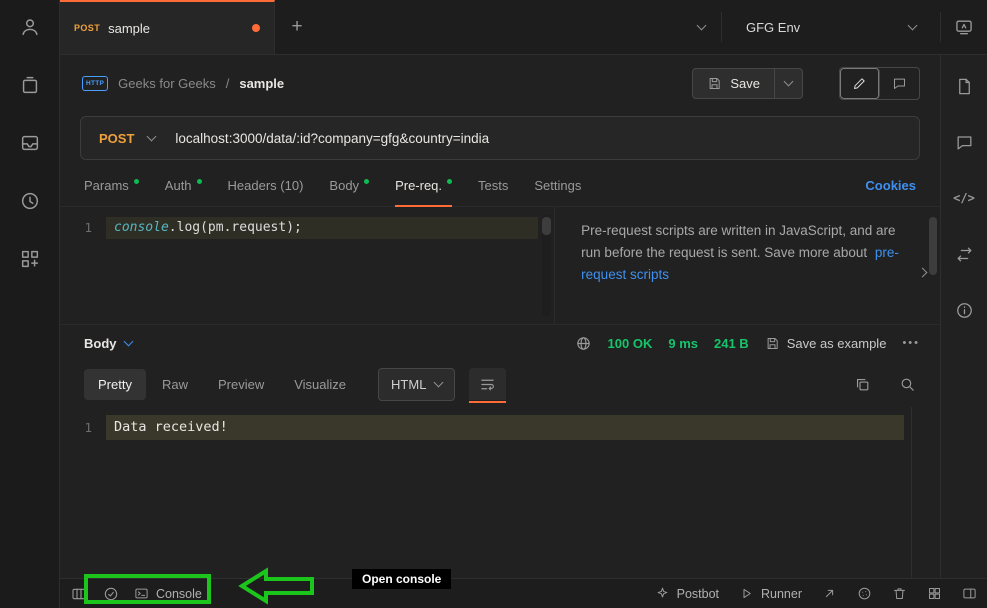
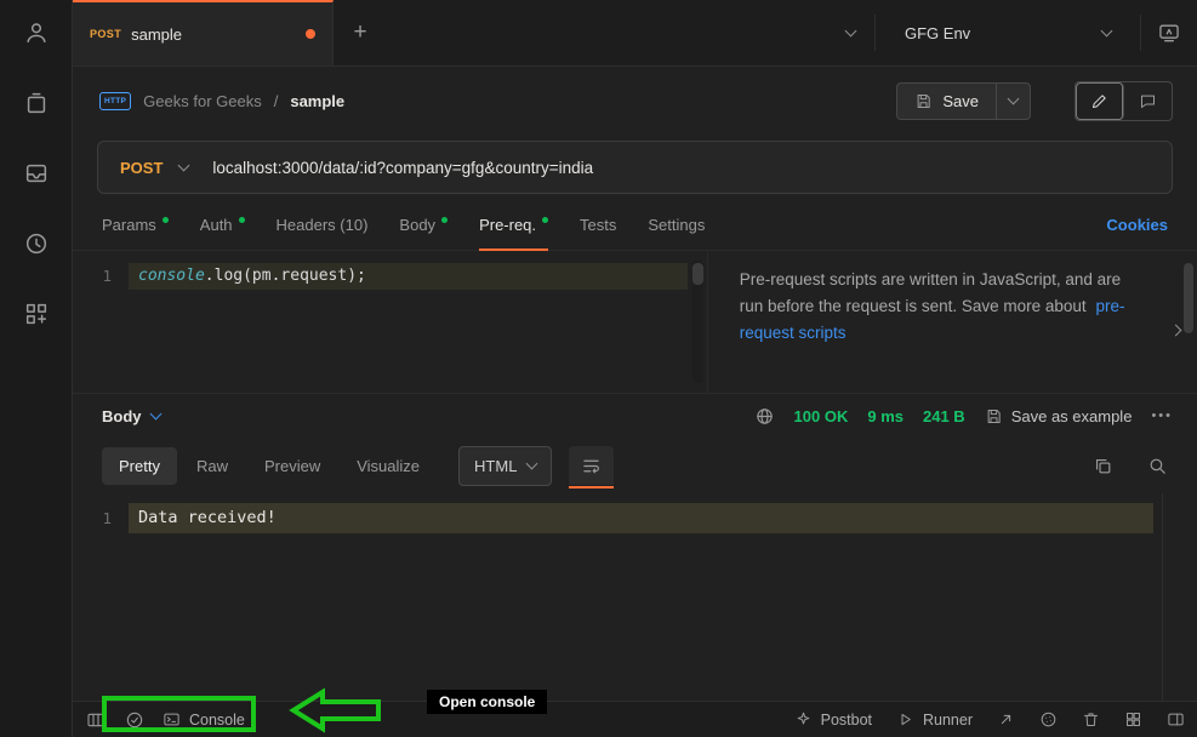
  POST
  sample
  +
  GFG Env
  Geeks for Geeks
  /
  sample
  Save
  POST
  localhost:3000/data/:id?company=gfg&country=india
  Params
  Auth
  Headers (10)
  Body
  Pre-req.
  Tests
  Settings
  Cookies
  1
  console.log(pm.request);
  Pre-request scripts are written in JavaScript, and are run before the request is sent. Save more about pre-request scripts
  Body
  100 OK
  9 ms
  241 B
  Save as example
  •••
  Pretty
  Raw
  Preview
  Visualize
  HTML
  1
  Data received!
- </>
  Console
  Postbot
  Runner
  Open console
